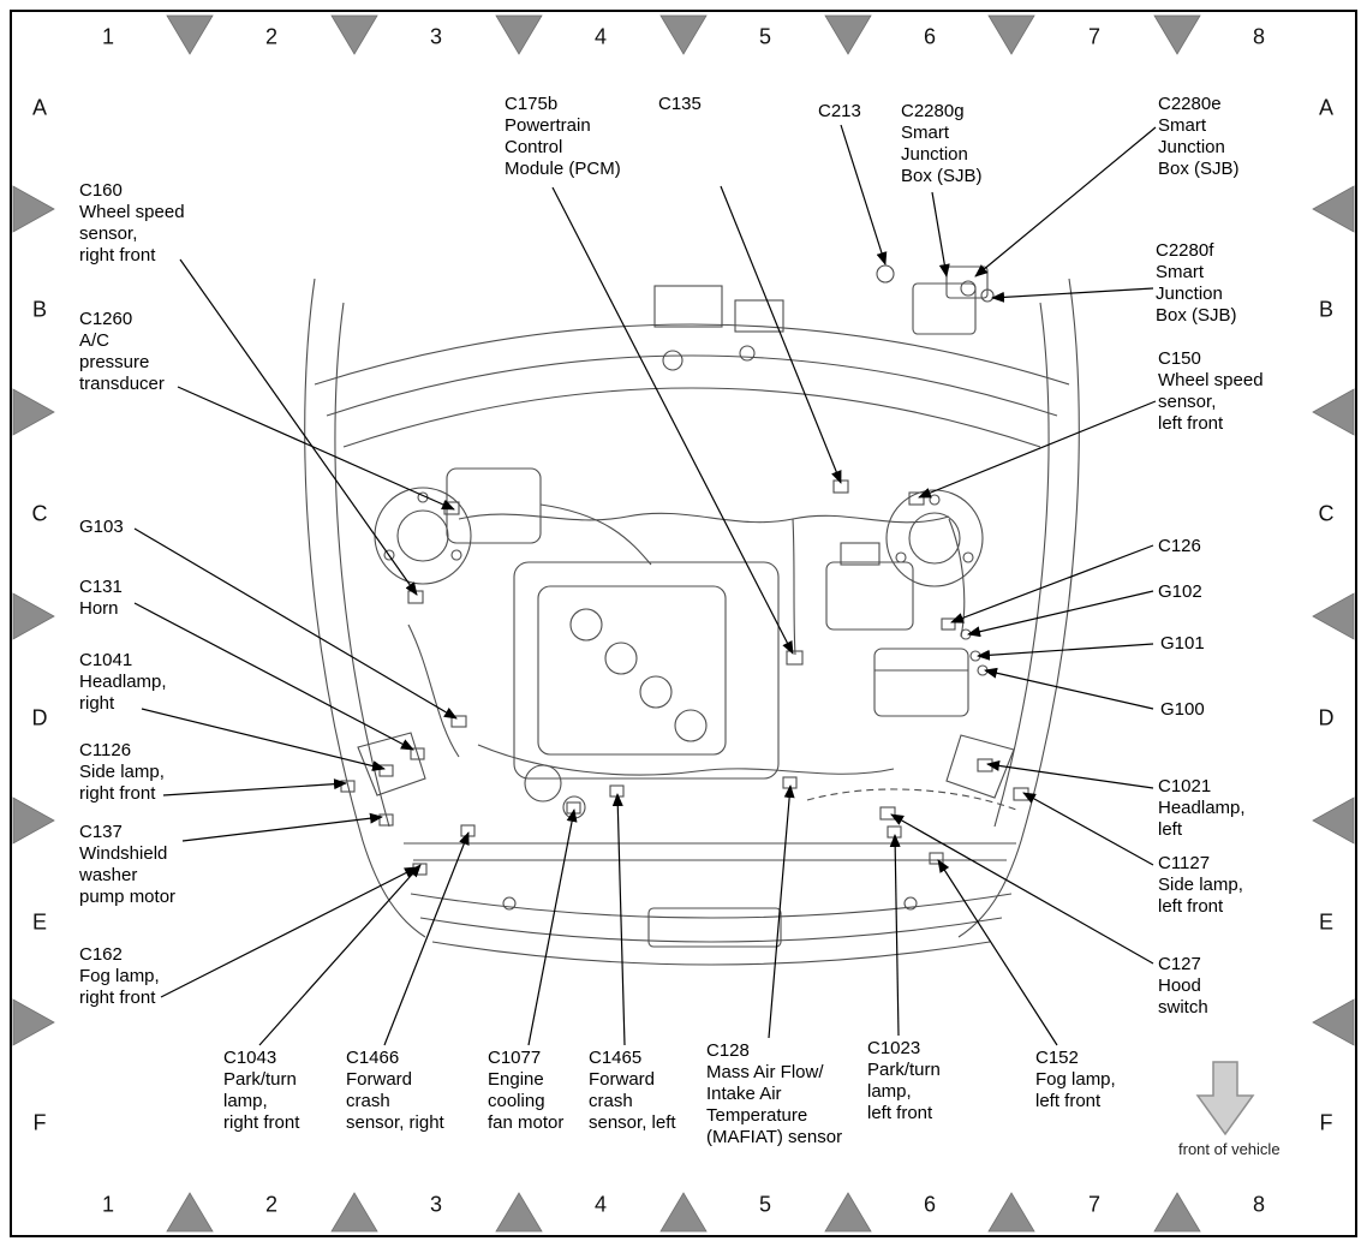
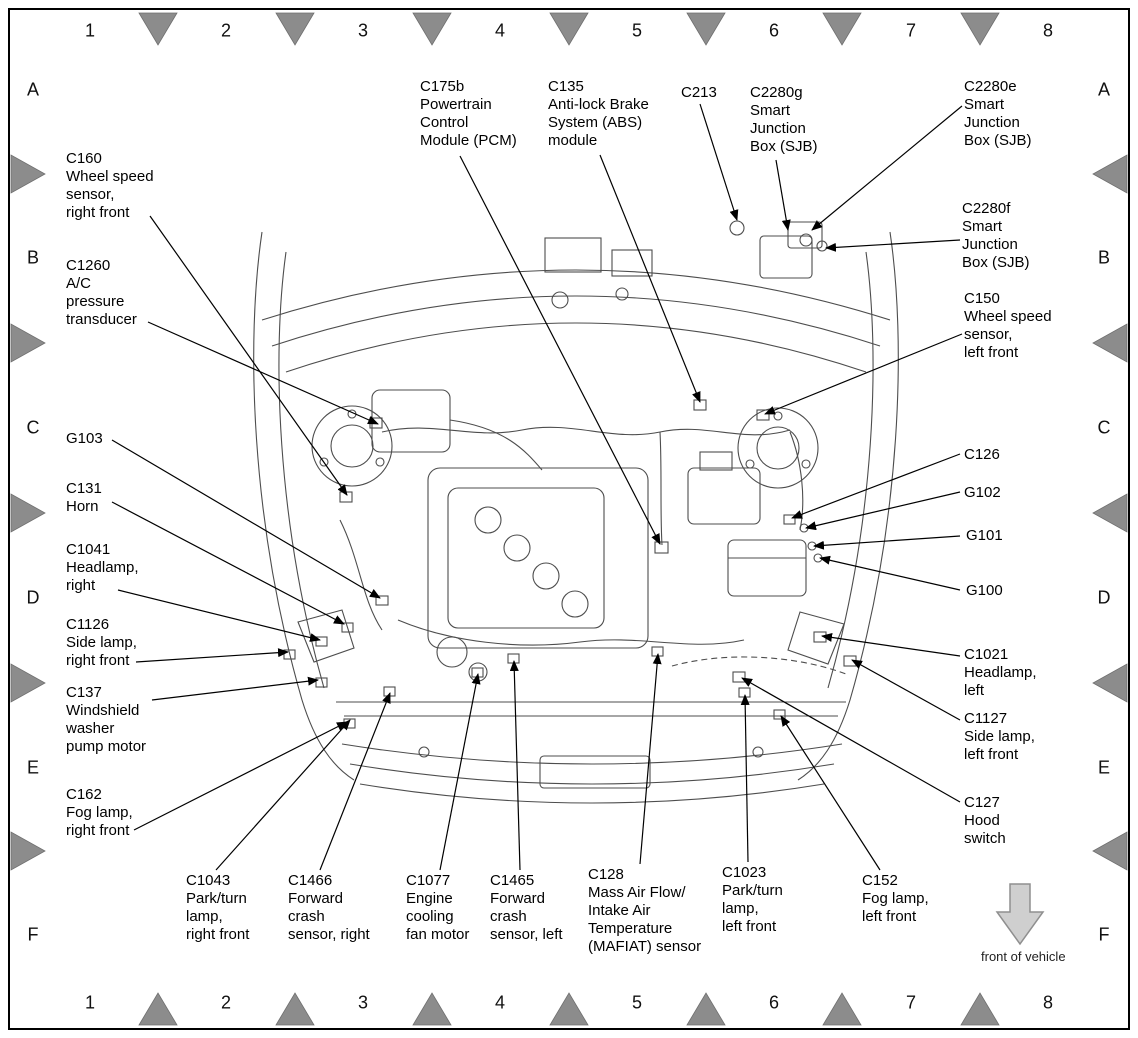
  1
  2
  3
  4
  5
  6
  7
  8
  1
  2
  3
  4
  5
  6
  7
  8
  A
  B
  C
  D
  E
  F
  A
  B
  C
  D
  E
  F
  C160
  Wheel speed
  sensor,
  right front
  C1260
  A/C
  pressure
  transducer
  G103
  C131
  Horn
  C1041
  Headlamp,
  right
  C1126
  Side lamp,
  right front
  C137
  Windshield
  washer
  pump motor
  C162
  Fog lamp,
  right front
  C175b
  Powertrain
  Control
  Module (PCM)
  C135
+ Anti-lock Brake
+ System (ABS)
+ module
  C213
  C2280g
  Smart
  Junction
  Box (SJB)
  C2280e
  Smart
  Junction
  Box (SJB)
  C2280f
  Smart
  Junction
  Box (SJB)
  C150
  Wheel speed
  sensor,
  left front
  C126
  G102
  G101
  G100
  C1021
  Headlamp,
  left
  C1127
  Side lamp,
  left front
  C127
  Hood
  switch
  C1043
  Park/turn
  lamp,
  right front
  C1466
  Forward
  crash
  sensor, right
  C1077
  Engine
  cooling
  fan motor
  C1465
  Forward
  crash
  sensor, left
  C128
  Mass Air Flow/
  Intake Air
  Temperature
  (MAFIAT) sensor
  C1023
  Park/turn
  lamp,
  left front
  C152
  Fog lamp,
  left front
  front of vehicle
